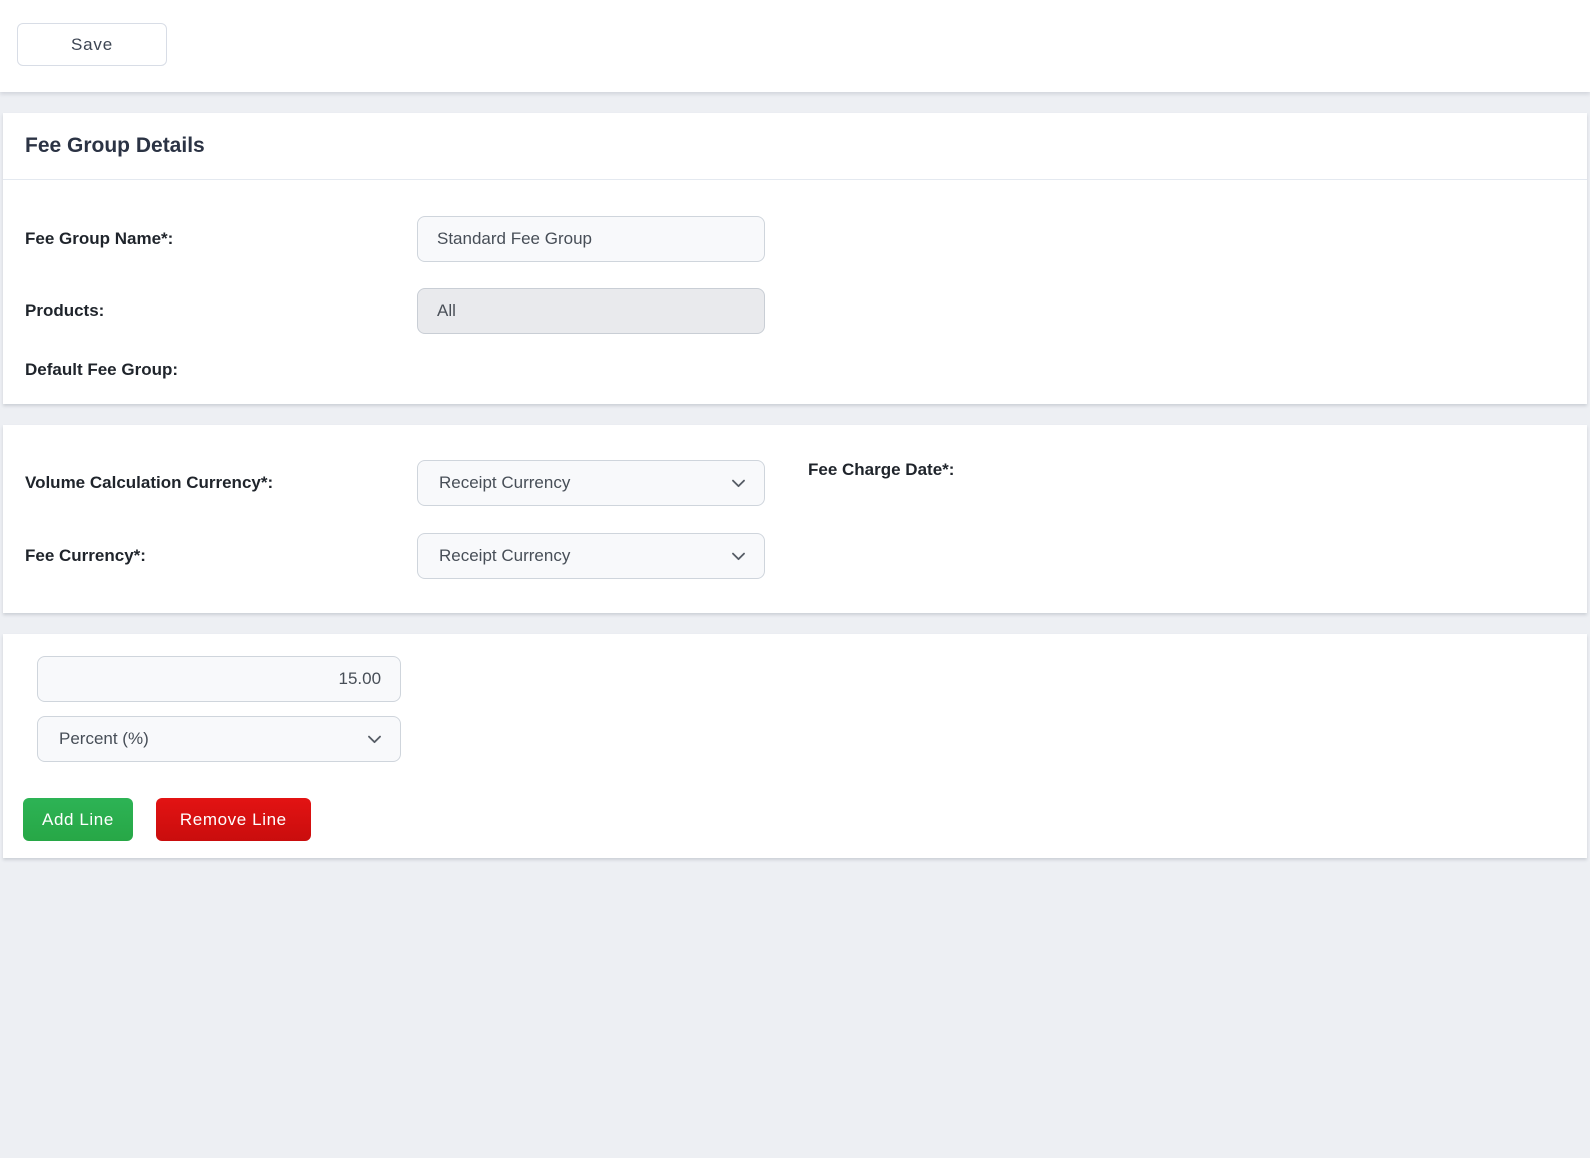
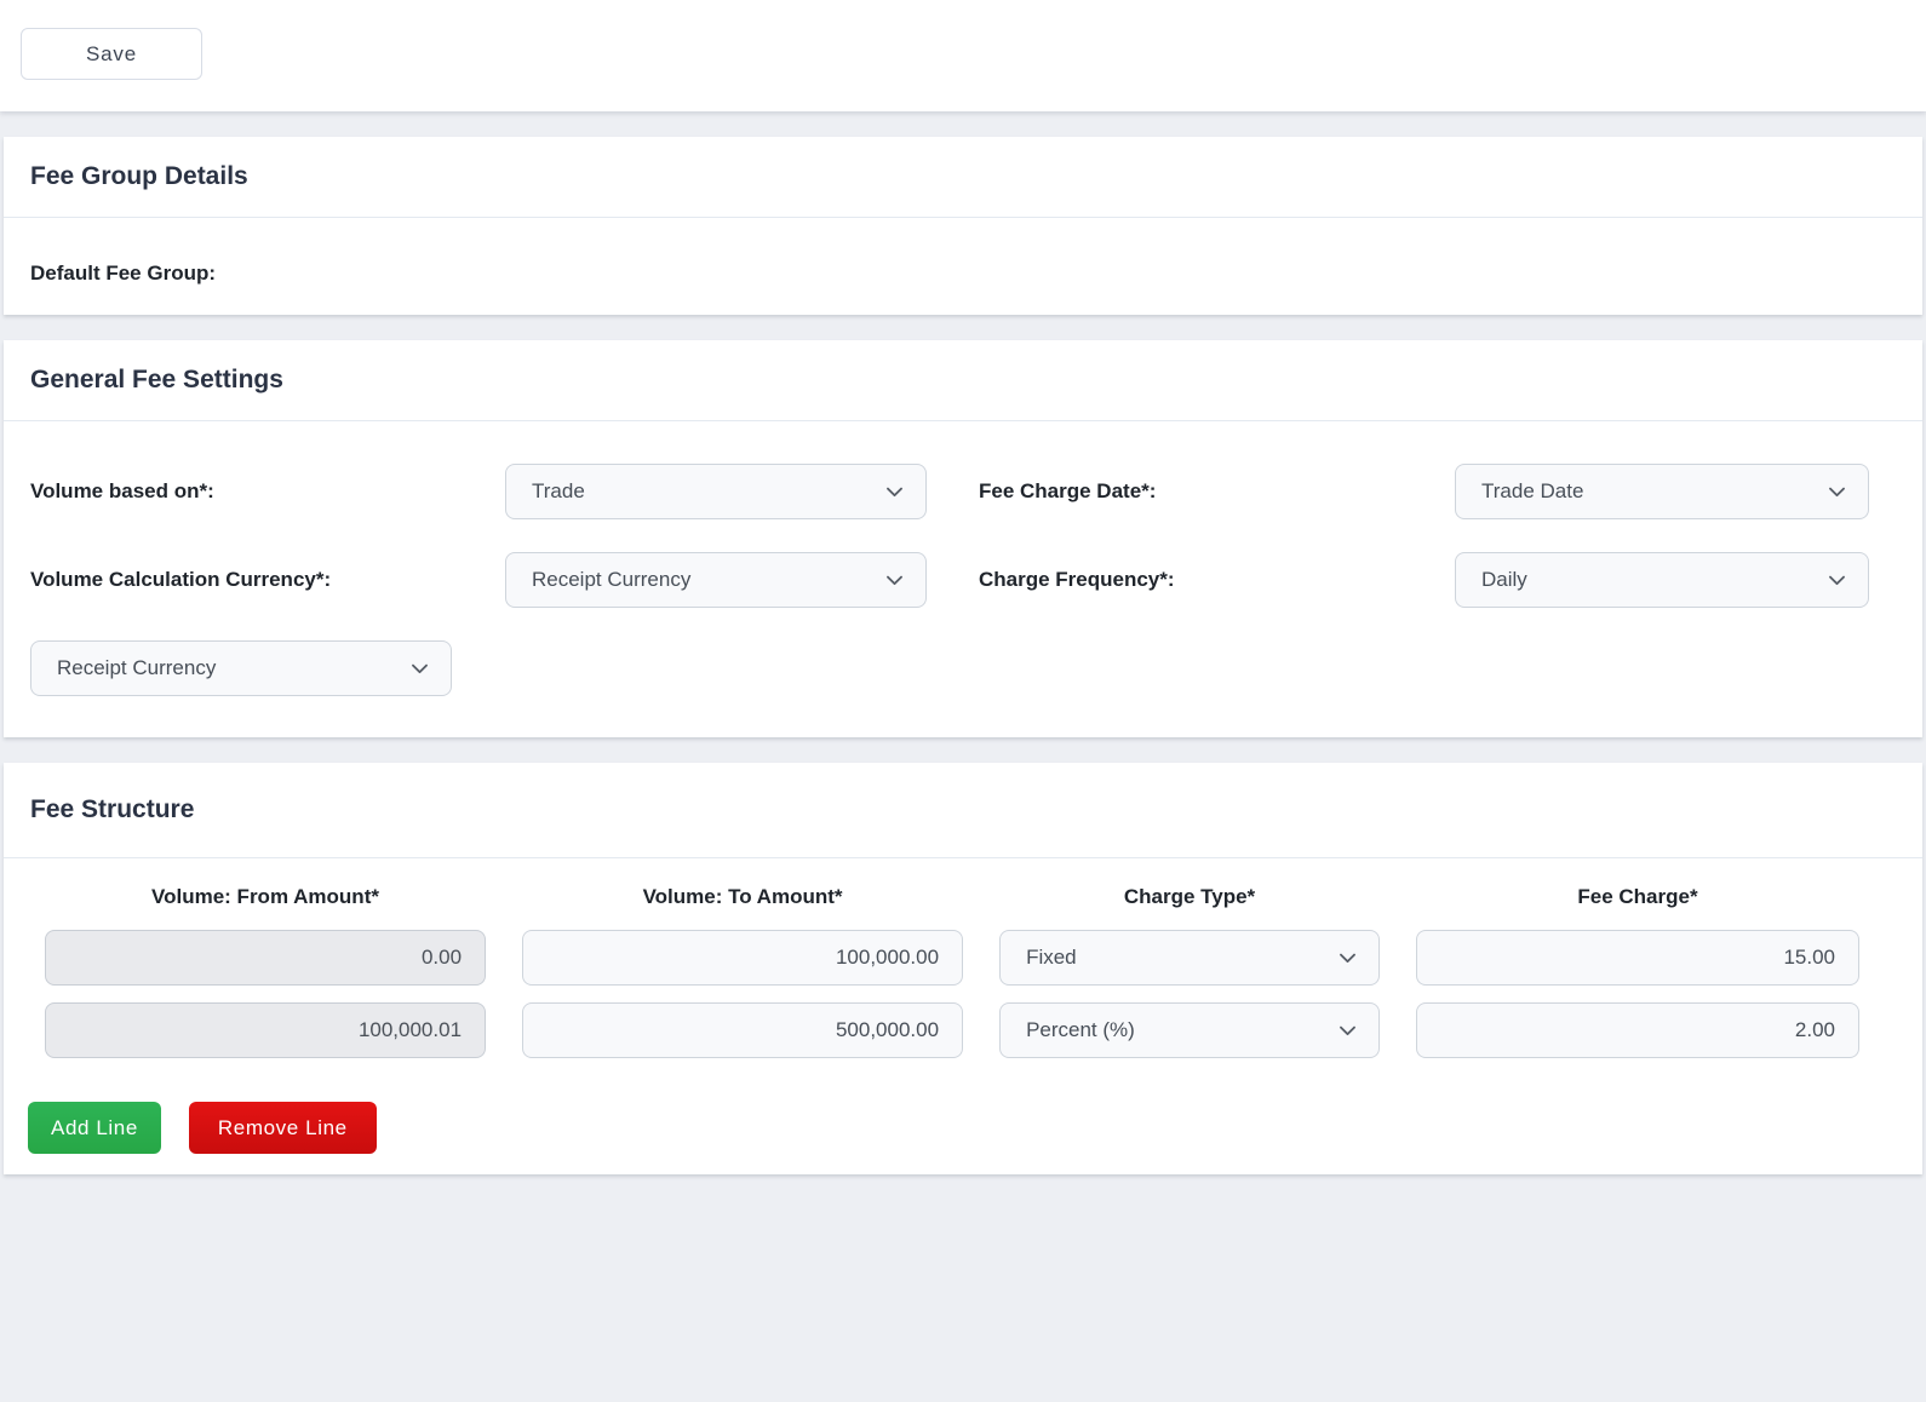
  Save
  Fee Group Details
- Fee Group Name*:
- Standard Fee Group
- Products:
- All
  Default Fee Group:
+ General Fee Settings
+ Volume based on*:
+ Trade
  Volume Calculation Currency*:
  Receipt Currency
- Fee Currency*:
  Receipt Currency
  Fee Charge Date*:
+ Trade Date
+ Charge Frequency*:
+ Daily
+ Fee Structure
+ Volume: From Amount*
+ Volume: To Amount*
+ Charge Type*
+ Fee Charge*
+ 0.00
+ 100,000.00
+ Fixed
  15.00
+ 100,000.01
+ 500,000.00
  Percent (%)
+ 2.00
  Add Line
  Remove Line
